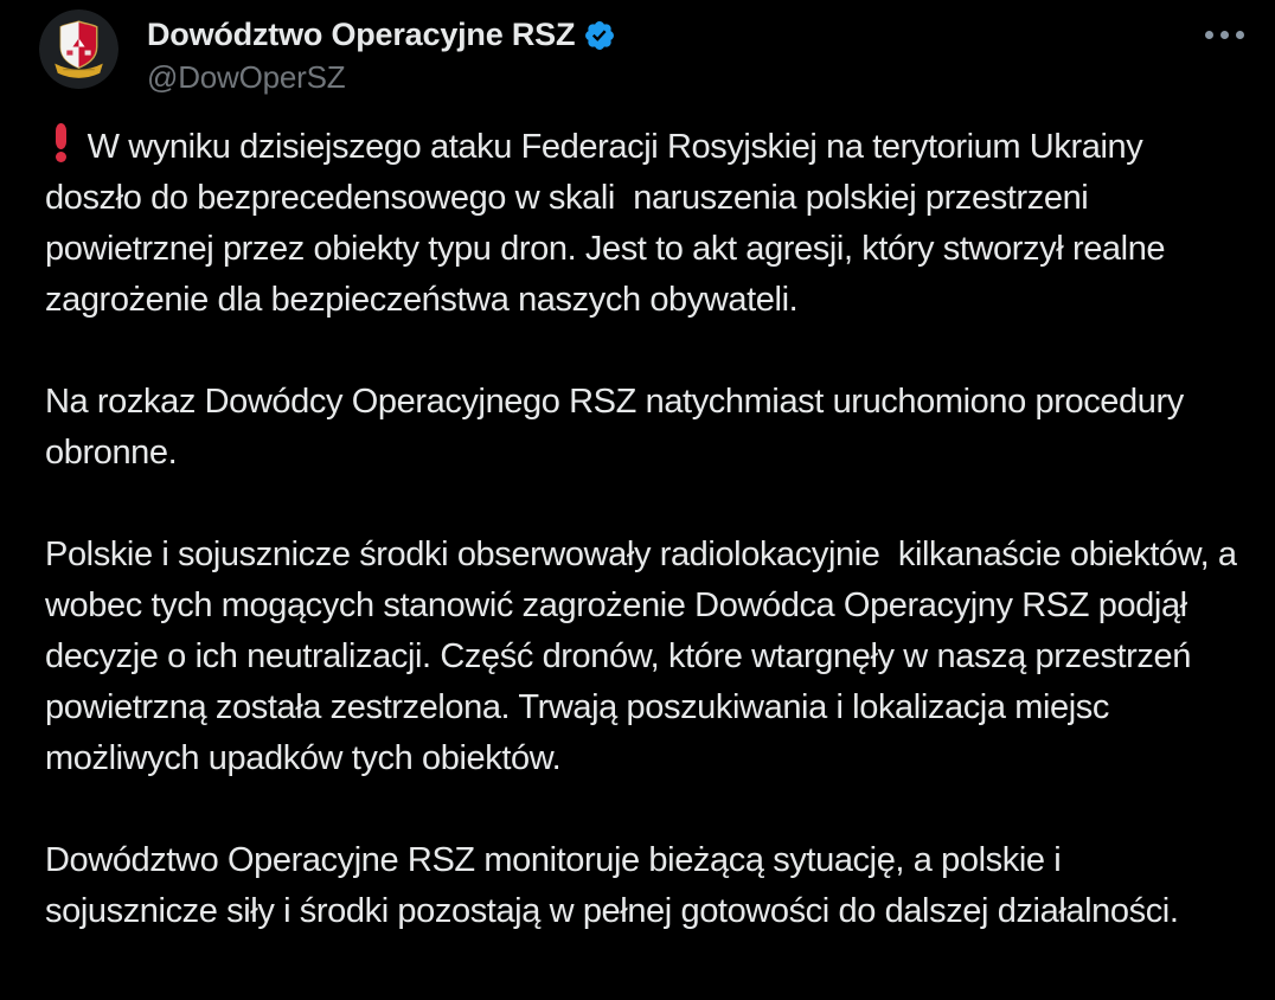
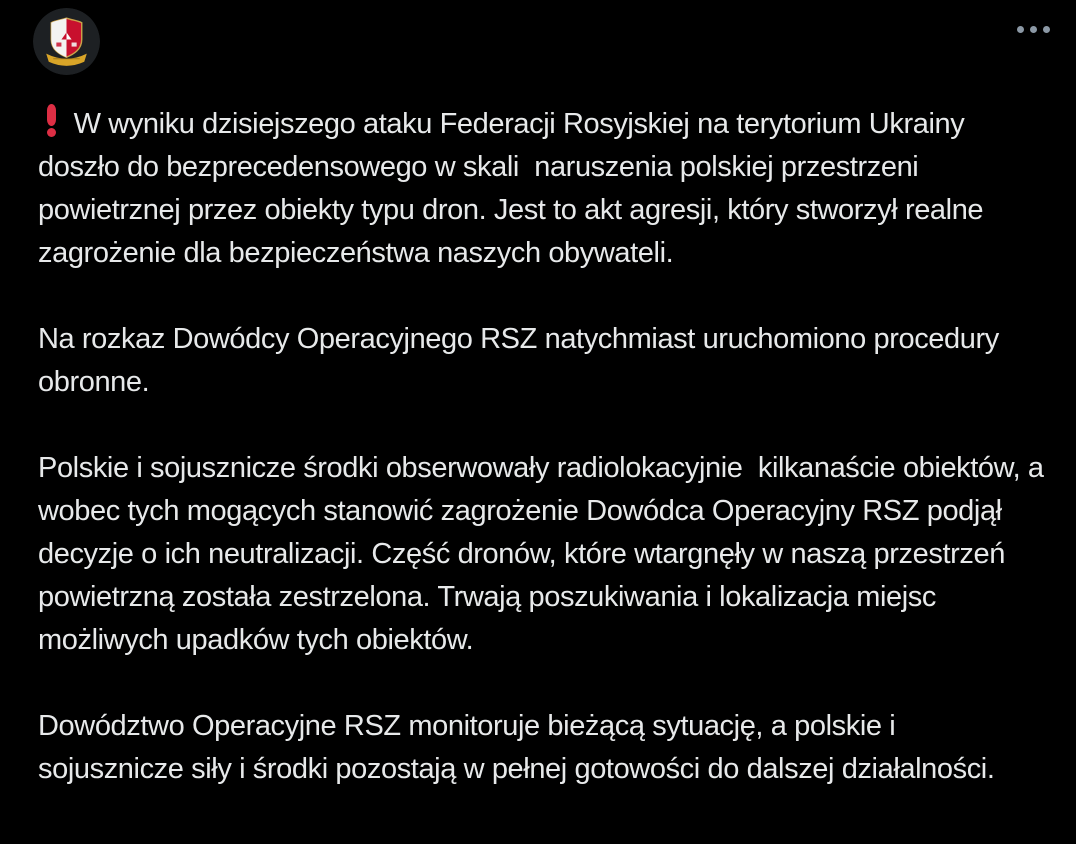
- Dowództwo Operacyjne RSZ
- @DowOperSZ
  W wyniku dzisiejszego ataku Federacji Rosyjskiej na terytorium Ukrainy doszło do bezprecedensowego w skali naruszenia polskiej przestrzeni powietrznej przez obiekty typu dron. Jest to akt agresji, który stworzył realne zagrożenie dla bezpieczeństwa naszych obywateli.
  Na rozkaz Dowódcy Operacyjnego RSZ natychmiast uruchomiono procedury obronne.
  Polskie i sojusznicze środki obserwowały radiolokacyjnie kilkanaście obiektów, a wobec tych mogących stanowić zagrożenie Dowódca Operacyjny RSZ podjął decyzje o ich neutralizacji. Część dronów, które wtargnęły w naszą przestrzeń powietrzną została zestrzelona. Trwają poszukiwania i lokalizacja miejsc możliwych upadków tych obiektów.
  Dowództwo Operacyjne RSZ monitoruje bieżącą sytuację, a polskie i sojusznicze siły i środki pozostają w pełnej gotowości do dalszej działalności.
